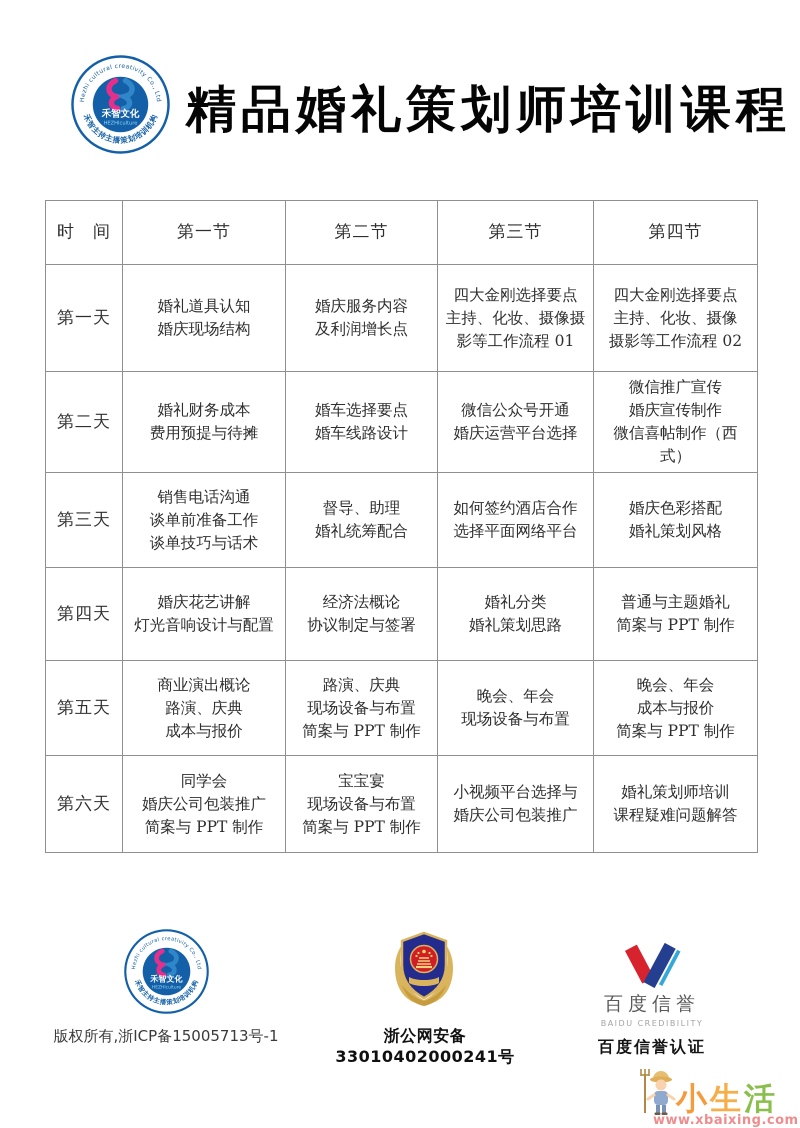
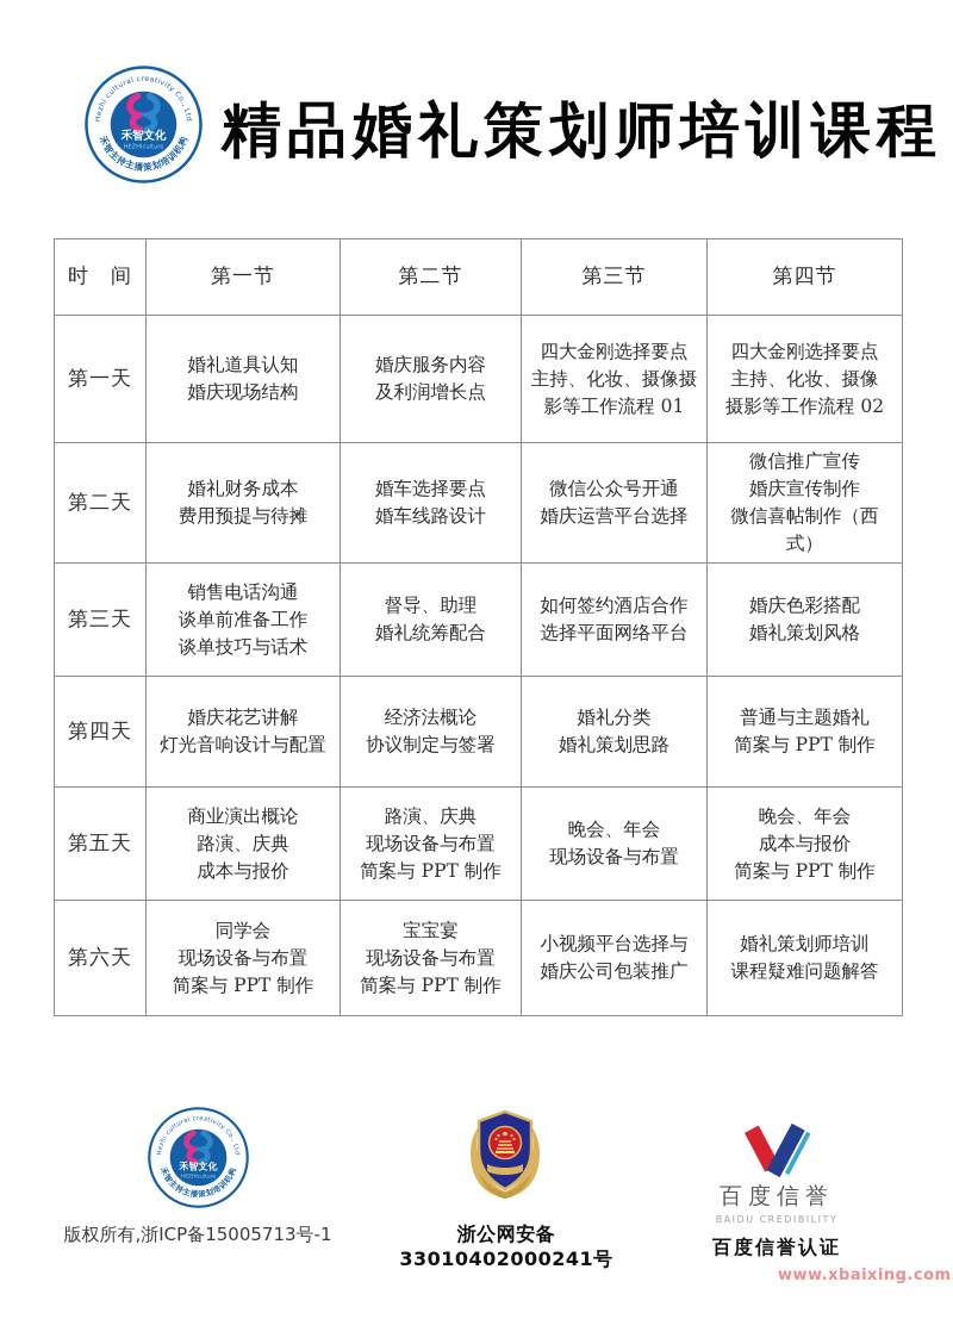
  精品婚礼策划师培训课程
  时 间	第一节	第二节	第三节	第四节
  第一天	婚礼道具认知 婚庆现场结构	婚庆服务内容 及利润增长点	四大金刚选择要点 主持、化妆、摄像摄 影等工作流程 01	四大金刚选择要点 主持、化妆、摄像 摄影等工作流程 02
  第二天	婚礼财务成本 费用预提与待摊	婚车选择要点 婚车线路设计	微信公众号开通 婚庆运营平台选择	微信推广宣传 婚庆宣传制作 微信喜帖制作（西式）
  第三天	销售电话沟通 谈单前准备工作 谈单技巧与话术	督导、助理 婚礼统筹配合	如何签约酒店合作 选择平面网络平台	婚庆色彩搭配 婚礼策划风格
  第四天	婚庆花艺讲解 灯光音响设计与配置	经济法概论 协议制定与签署	婚礼分类 婚礼策划思路	普通与主题婚礼 简案与 PPT 制作
  第五天	商业演出概论 路演、庆典 成本与报价	路演、庆典 现场设备与布置 简案与 PPT 制作	晚会、年会 现场设备与布置	晚会、年会 成本与报价 简案与 PPT 制作
- 第六天	同学会 婚庆公司包装推广 简案与 PPT 制作	宝宝宴 现场设备与布置 简案与 PPT 制作	小视频平台选择与 婚庆公司包装推广	婚礼策划师培训 课程疑难问题解答
+ 第六天	同学会 现场设备与布置 简案与 PPT 制作	宝宝宴 现场设备与布置 简案与 PPT 制作	小视频平台选择与 婚庆公司包装推广	婚礼策划师培训 课程疑难问题解答
  版权所有,浙ICP备15005713号-1
  浙公网安备 33010402000241号
  百度信誉
  BAIDU CREDIBILITY
  百度信誉认证
- 小生活
  www.xbaixing.com
